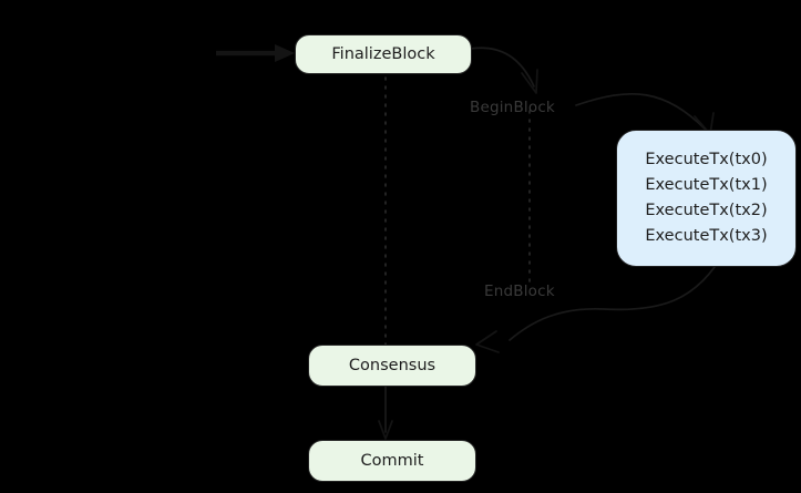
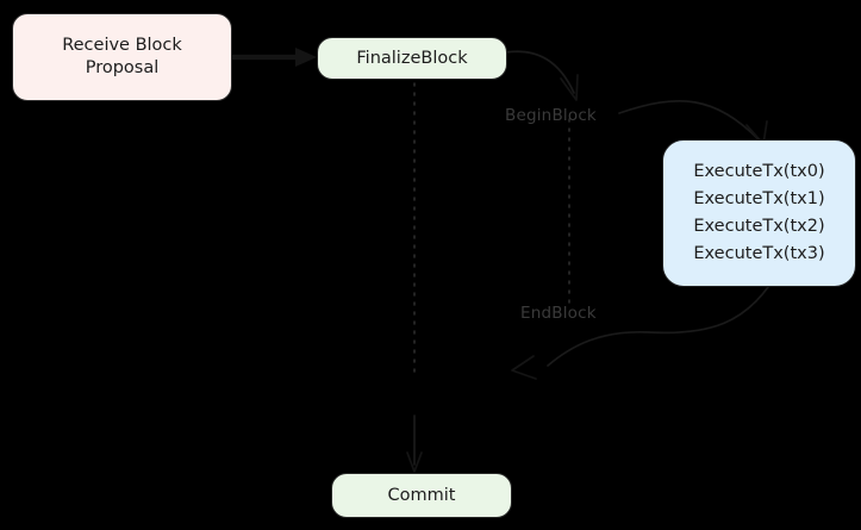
+ Receive Block
+ Proposal
  FinalizeBlock
  ExecuteTx(tx0)
  ExecuteTx(tx1)
  ExecuteTx(tx2)
  ExecuteTx(tx3)
- Consensus
  Commit
  BeginBlock
  EndBlock
